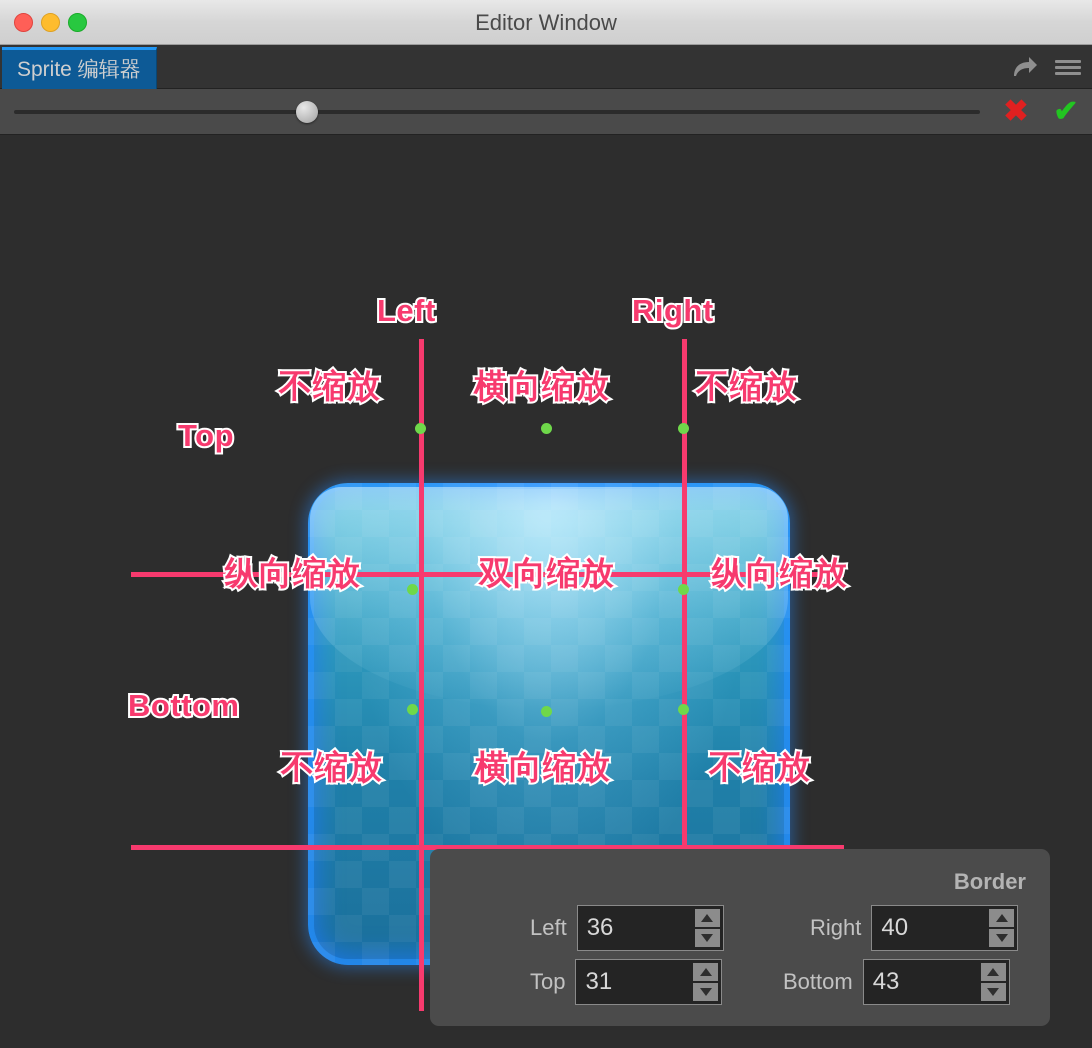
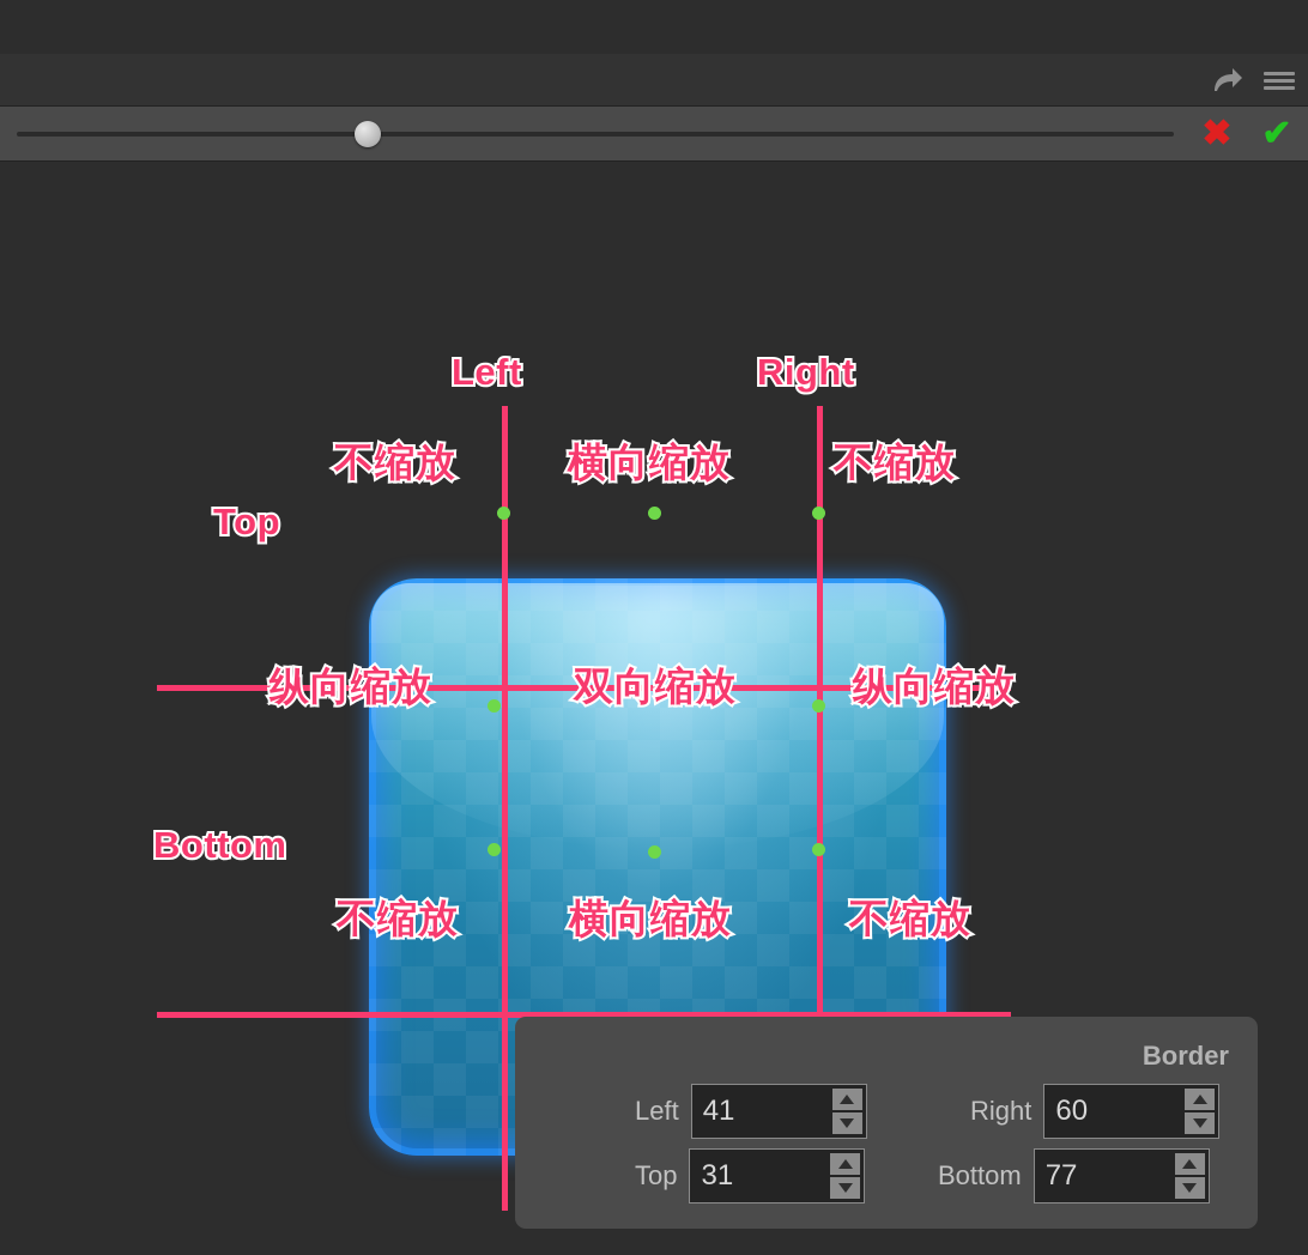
- Editor Window
- Sprite 编辑器
  ✖
  ✔
  Left
  Right
  Top
  Bottom
  不缩放
  横向缩放
  不缩放
  纵向缩放
  双向缩放
  纵向缩放
  不缩放
  横向缩放
  不缩放
  Border
  Left
- 36
+ 41
  Right
- 40
+ 60
  Top
  31
  Bottom
- 43
+ 77
